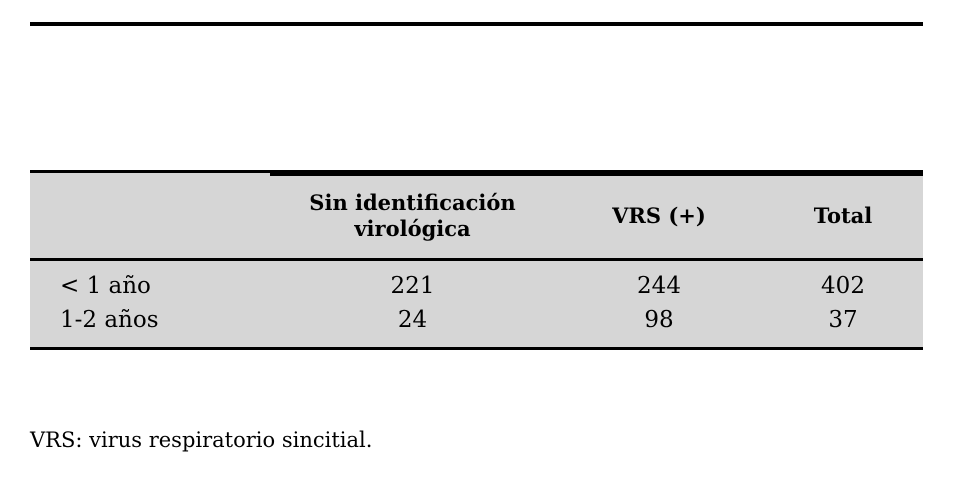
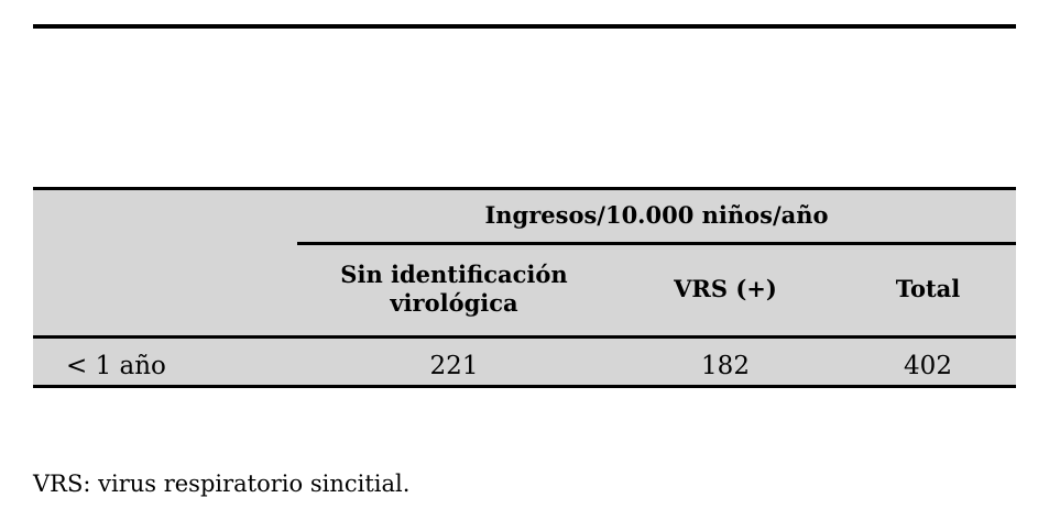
+ 	Ingresos/10.000 niños/año
  	Sin identificación virológica	VRS (+)	Total
- < 1 año	221	244	402
+ < 1 año	221	182	402
- 1-2 años	24	98	37
  VRS: virus respiratorio sincitial.
